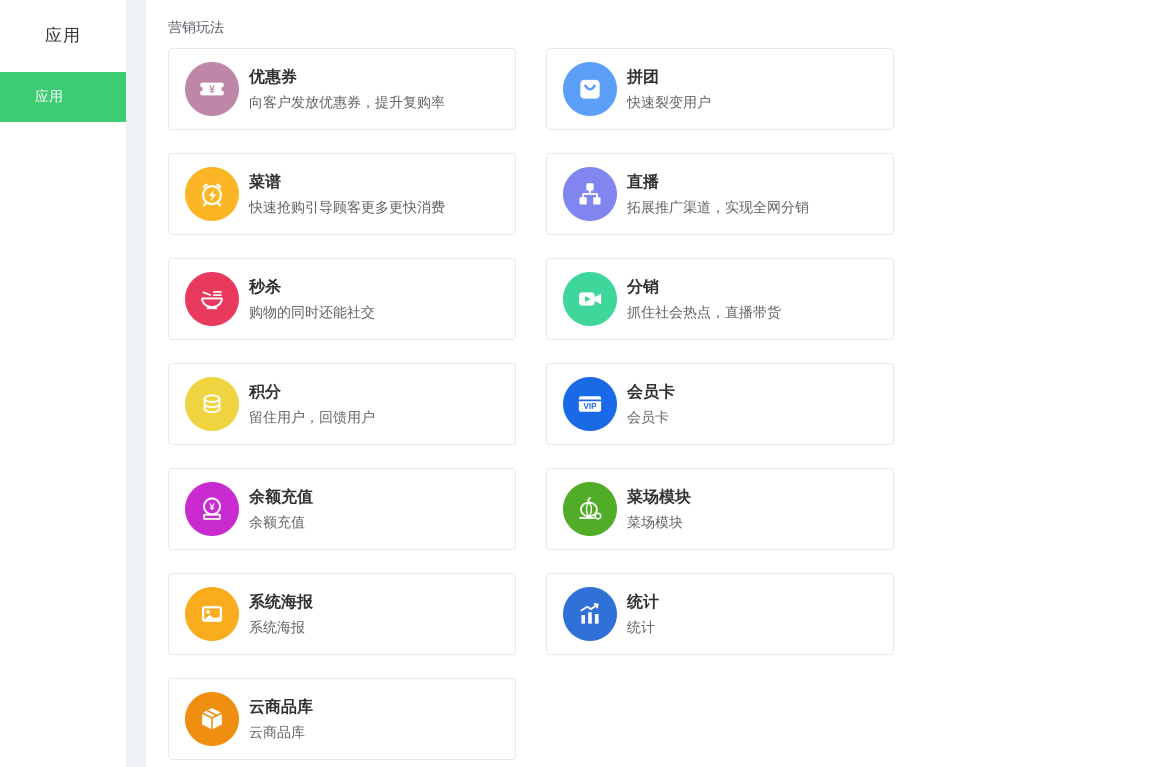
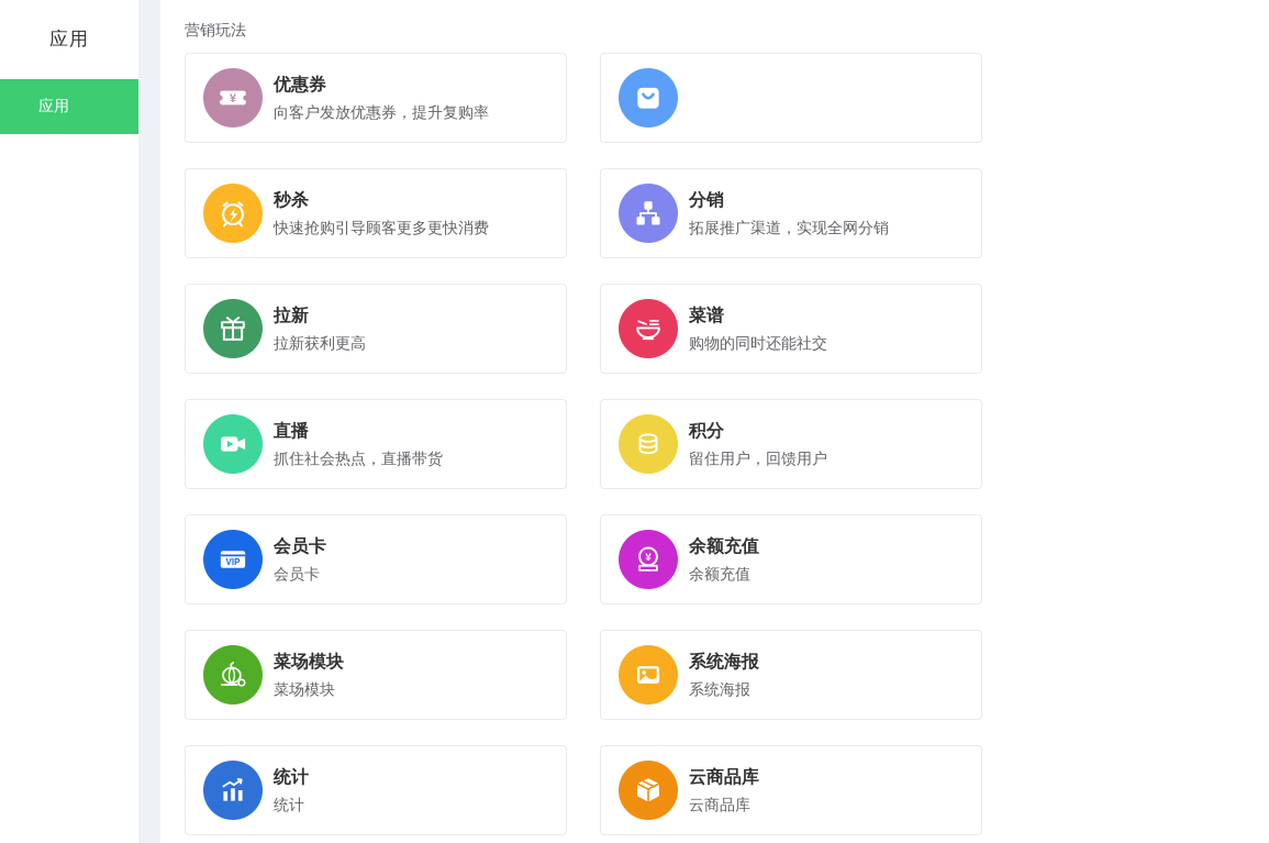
  应用
  应用
  营销玩法
  ¥
  优惠券
  向客户发放优惠券，提升复购率
- 拼团
- 快速裂变用户
- 菜谱
+ 秒杀
  快速抢购引导顾客更多更快消费
- 直播
+ 分销
  拓展推广渠道，实现全网分销
+ 拉新
+ 拉新获利更高
- 秒杀
+ 菜谱
  购物的同时还能社交
- 分销
+ 直播
  抓住社会热点，直播带货
  积分
  留住用户，回馈用户
  VIP
  会员卡
  会员卡
  ¥
  余额充值
  余额充值
  菜场模块
  菜场模块
  系统海报
  系统海报
  统计
  统计
  云商品库
  云商品库
